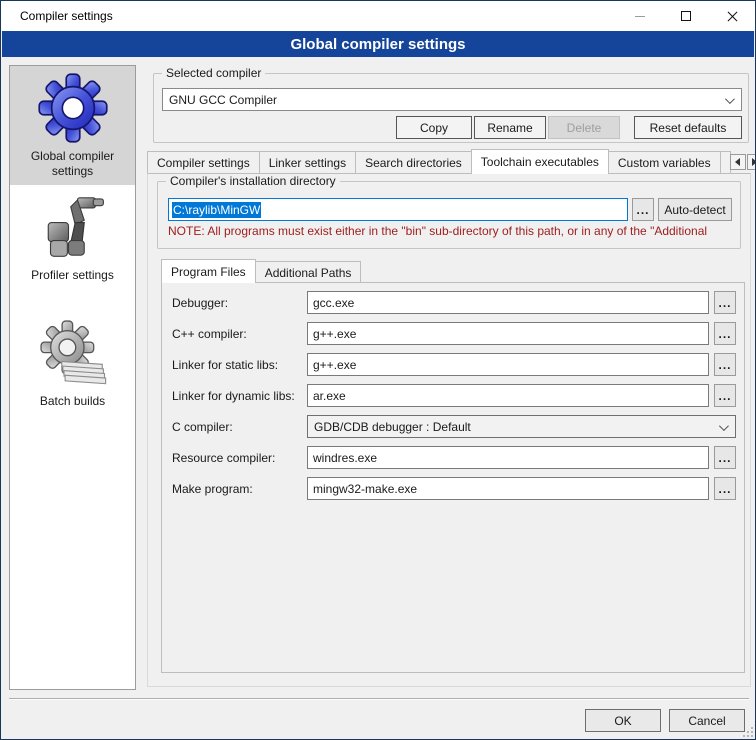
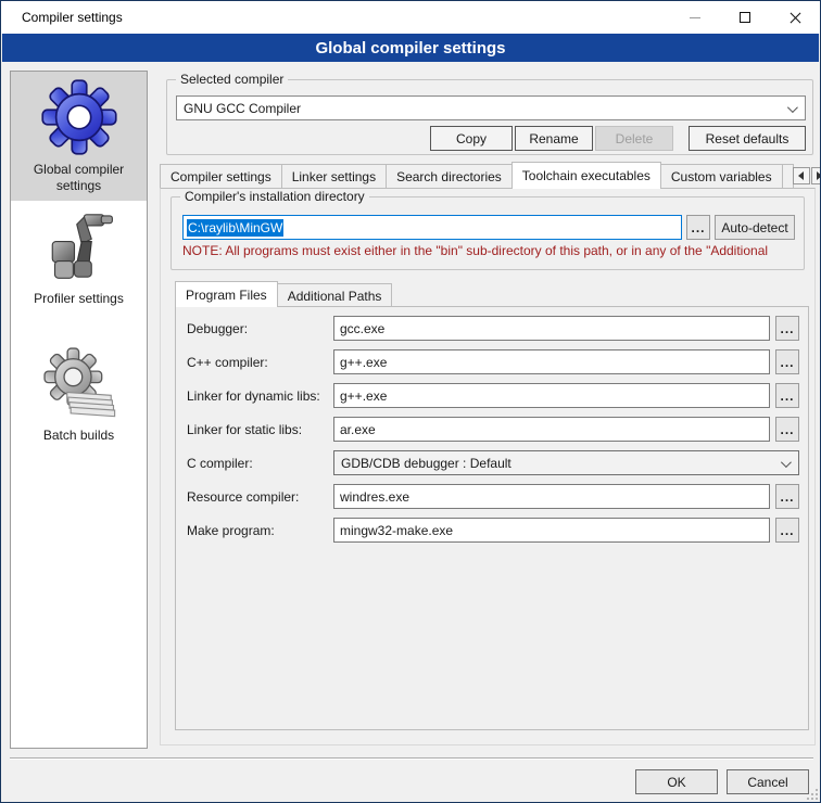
  Compiler settings
  Global compiler settings
  Global compiler settings
  Profiler settings
  Batch builds
  Selected compiler
  GNU GCC Compiler
  Copy
  Rename
  Delete
  Reset defaults
  Compiler settings
  Linker settings
  Search directories
  Toolchain executables
  Custom variables
  Compiler's installation directory
  C:\raylib\MinGW
  ...
  Auto-detect
  NOTE: All programs must exist either in the "bin" sub-directory of this path, or in any of the "Additional
  Program Files
  Additional Paths
  Debugger:
  gcc.exe
  ...
  C++ compiler:
  g++.exe
  ...
- Linker for static libs:
+ Linker for dynamic libs:
  g++.exe
  ...
- Linker for dynamic libs:
+ Linker for static libs:
  ar.exe
  ...
  C compiler:
  GDB/CDB debugger : Default
  Resource compiler:
  windres.exe
  ...
  Make program:
  mingw32-make.exe
  ...
  OK
  Cancel
